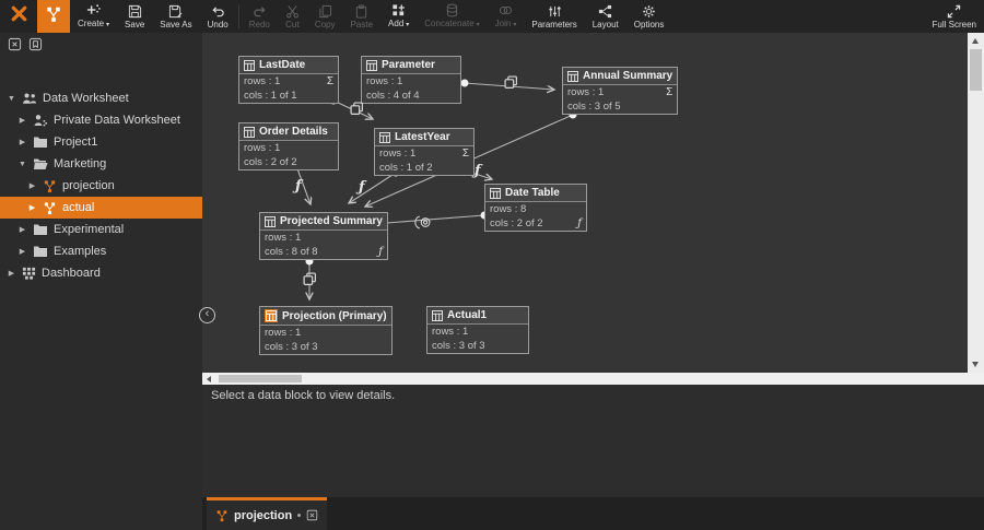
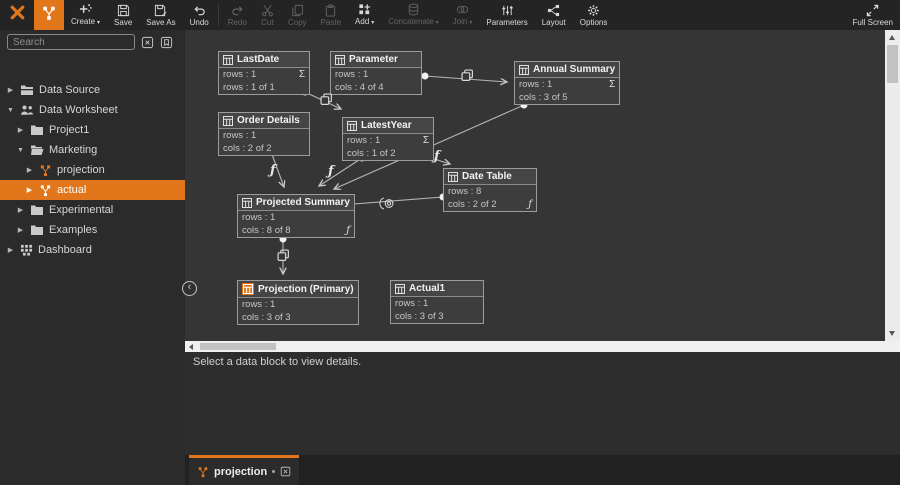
  Create
  Save
  Save As
  Undo
  Redo
  Cut
  Copy
  Paste
  Add
  Concatenate
  Join
  Parameters
  Layout
  Options
  Full Screen
+ Search
+ Data Source
  Data Worksheet
- Private Data Worksheet
  Project1
  Marketing
  projection
  actual
  Experimental
  Examples
  Dashboard
  ‹
  LastDate
  rows : 1
  Σ
- cols : 1 of 1
+ rows : 1 of 1
  Parameter
  rows : 1
  cols : 4 of 4
  Annual Summary
  rows : 1
  Σ
  cols : 3 of 5
  Order Details
  rows : 1
  cols : 2 of 2
  LatestYear
  rows : 1
  Σ
  cols : 1 of 2
  Date Table
  rows : 8
  cols : 2 of 2
  ƒ
  Projected Summary
  rows : 1
  cols : 8 of 8
  ƒ
  Projection (Primary)
  rows : 1
  cols : 3 of 3
  Actual1
  rows : 1
  cols : 3 of 3
  ƒ
  ƒ
  ƒ
  Select a data block to view details.
  projection
